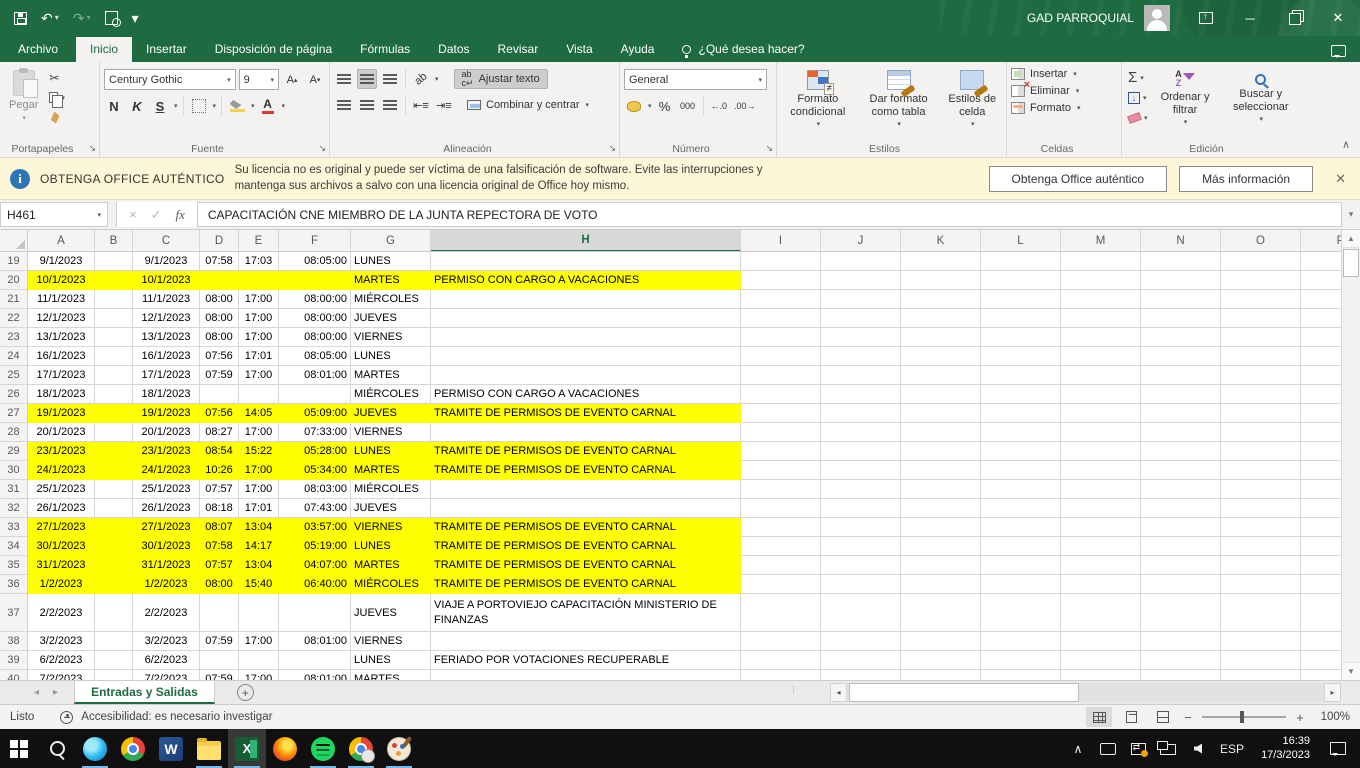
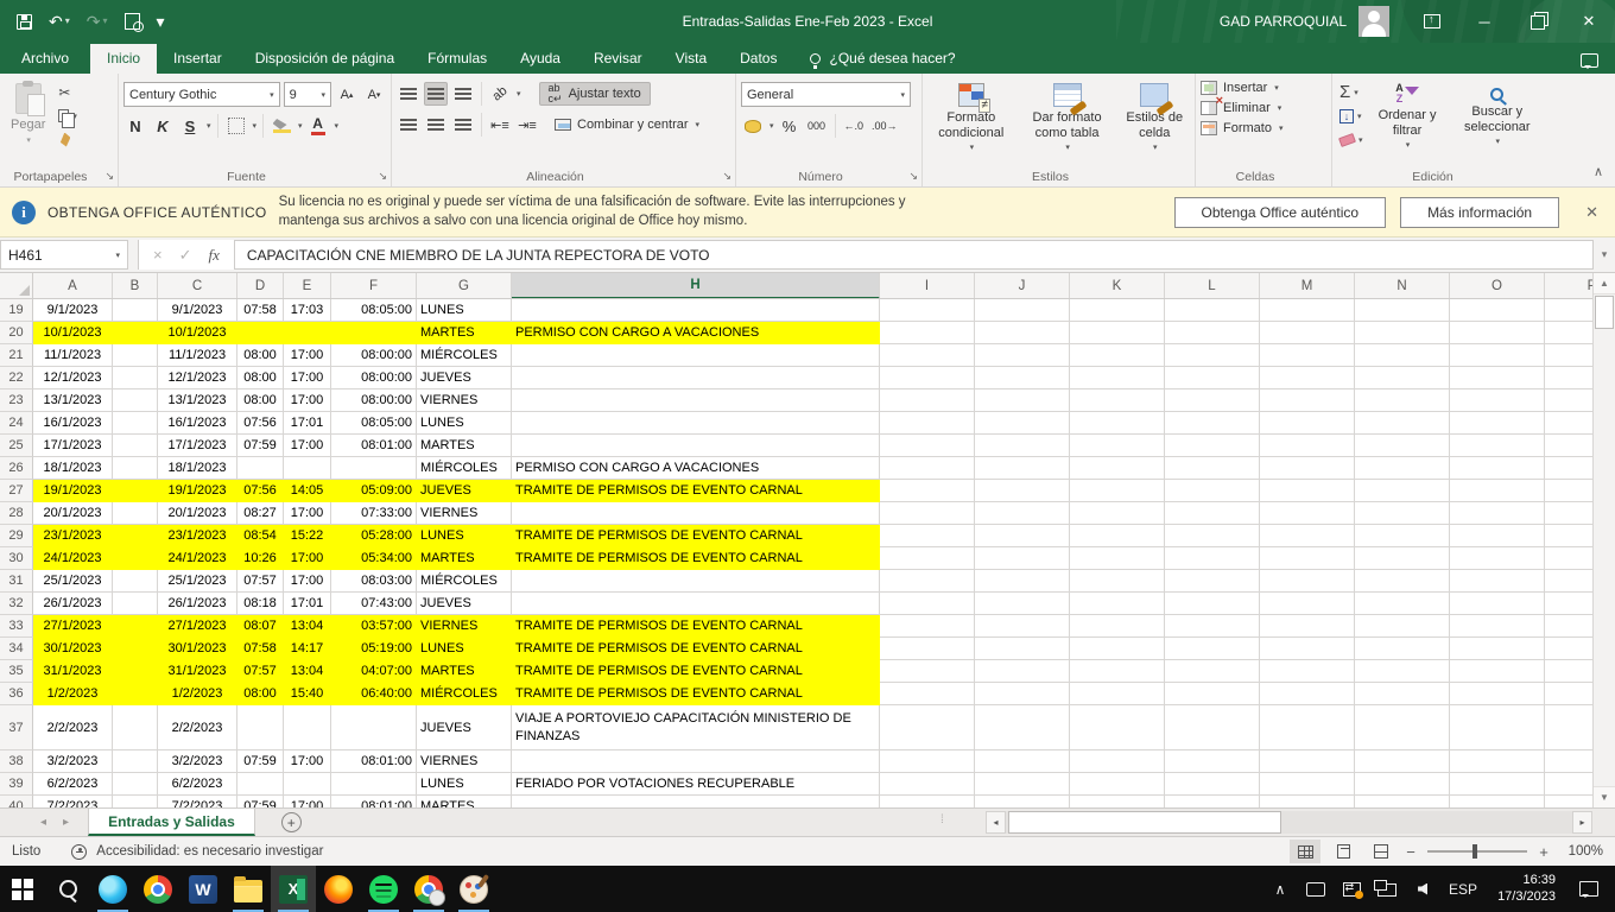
  ↶
  ▾
  ↷
  ▾
  ▾
+ Entradas-Salidas Ene-Feb 2023 - Excel
  GAD PARROQUIAL
  ─
  ✕
  Archivo
  Inicio
  Insertar
  Disposición de página
  Fórmulas
- Datos
+ Ayuda
  Revisar
  Vista
- Ayuda
+ Datos
  ¿Qué desea hacer?
  Pegar
  ✂
  Portapapeles
  ↘
  Century Gothic
  9
  A
  A
  N
  K
  S
  A
  Fuente
  ↘
  ab
  c↵
  Ajustar texto
  ⇤≡
  ⇥≡
  Combinar y centrar
  Alineación
  ↘
  General
  %
  000
  ←.0
  .00→
  Número
  ↘
  Formato condicional
  Dar formato como tabla
  Estilos de celda
  Estilos
  Insertar
  Eliminar
  Formato
  Celdas
  Σ
  ↓
  A
  Z
  Ordenar y filtrar
  Buscar y seleccionar
  Edición
  ∧
  i
  OBTENGA OFFICE AUTÉNTICO
  Su licencia no es original y puede ser víctima de una falsificación de software. Evite las interrupciones y mantenga sus archivos a salvo con una licencia original de Office hoy mismo.
  Obtenga Office auténtico
  Más información
  ✕
  H461
  ×
  ✓
  fx
  CAPACITACIÓN CNE MIEMBRO DE LA JUNTA REPECTORA DE VOTO
  ▾
  A
  B
  C
  D
  E
  F
  G
  H
  I
  J
  K
  L
  M
  N
  O
  19
  9/1/2023
  9/1/2023
  07:58
  17:03
  08:05:00
  LUNES
  20
  10/1/2023
  10/1/2023
  MARTES
  PERMISO CON CARGO A VACACIONES
  21
  11/1/2023
  11/1/2023
  08:00
  17:00
  08:00:00
  MIÉRCOLES
  22
  12/1/2023
  12/1/2023
  08:00
  17:00
  08:00:00
  JUEVES
  23
  13/1/2023
  13/1/2023
  08:00
  17:00
  08:00:00
  VIERNES
  24
  16/1/2023
  16/1/2023
  07:56
  17:01
  08:05:00
  LUNES
  25
  17/1/2023
  17/1/2023
  07:59
  17:00
  08:01:00
  MARTES
  26
  18/1/2023
  18/1/2023
  MIÉRCOLES
  PERMISO CON CARGO A VACACIONES
  27
  19/1/2023
  19/1/2023
  07:56
  14:05
  05:09:00
  JUEVES
  TRAMITE DE PERMISOS DE EVENTO CARNAL
  28
  20/1/2023
  20/1/2023
  08:27
  17:00
  07:33:00
  VIERNES
  29
  23/1/2023
  23/1/2023
  08:54
  15:22
  05:28:00
  LUNES
  TRAMITE DE PERMISOS DE EVENTO CARNAL
  30
  24/1/2023
  24/1/2023
  10:26
  17:00
  05:34:00
  MARTES
  TRAMITE DE PERMISOS DE EVENTO CARNAL
  31
  25/1/2023
  25/1/2023
  07:57
  17:00
  08:03:00
  MIÉRCOLES
  32
  26/1/2023
  26/1/2023
  08:18
  17:01
  07:43:00
  JUEVES
  33
  27/1/2023
  27/1/2023
  08:07
  13:04
  03:57:00
  VIERNES
  TRAMITE DE PERMISOS DE EVENTO CARNAL
  34
  30/1/2023
  30/1/2023
  07:58
  14:17
  05:19:00
  LUNES
  TRAMITE DE PERMISOS DE EVENTO CARNAL
  35
  31/1/2023
  31/1/2023
  07:57
  13:04
  04:07:00
  MARTES
  TRAMITE DE PERMISOS DE EVENTO CARNAL
  36
  1/2/2023
  1/2/2023
  08:00
  15:40
  06:40:00
  MIÉRCOLES
  TRAMITE DE PERMISOS DE EVENTO CARNAL
  37
  2/2/2023
  2/2/2023
  JUEVES
  VIAJE A PORTOVIEJO CAPACITACIÓN MINISTERIO DE FINANZAS
  38
  3/2/2023
  3/2/2023
  07:59
  17:00
  08:01:00
  VIERNES
  39
  6/2/2023
  6/2/2023
  LUNES
  FERIADO POR VOTACIONES RECUPERABLE
  40
  7/2/2023
  7/2/2023
  07:59
  17:00
  08:01:00
  MARTES
  ▲
  ▼
  ◂
  ▸
  Entradas y Salidas
  +
  ⁞
  ◂
  ▸
  Listo
  Accesibilidad: es necesario investigar
  −
  +
  100%
  W
  X
  ∧
  ESP
  16:39
  17/3/2023
